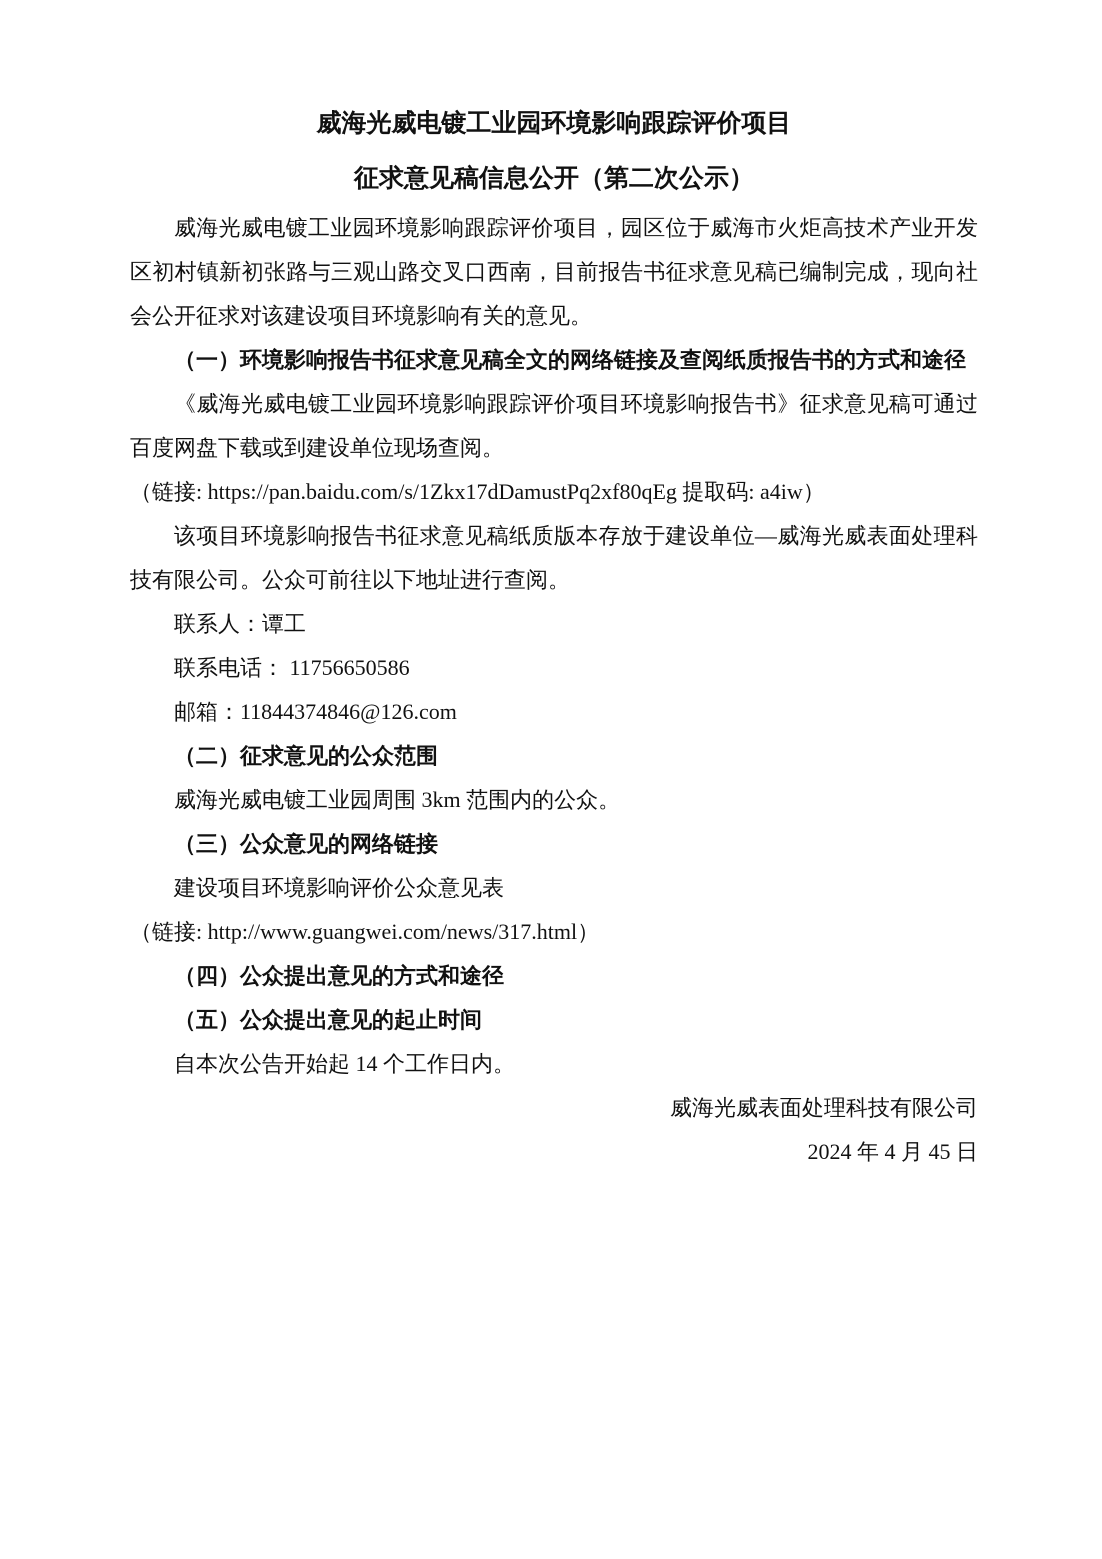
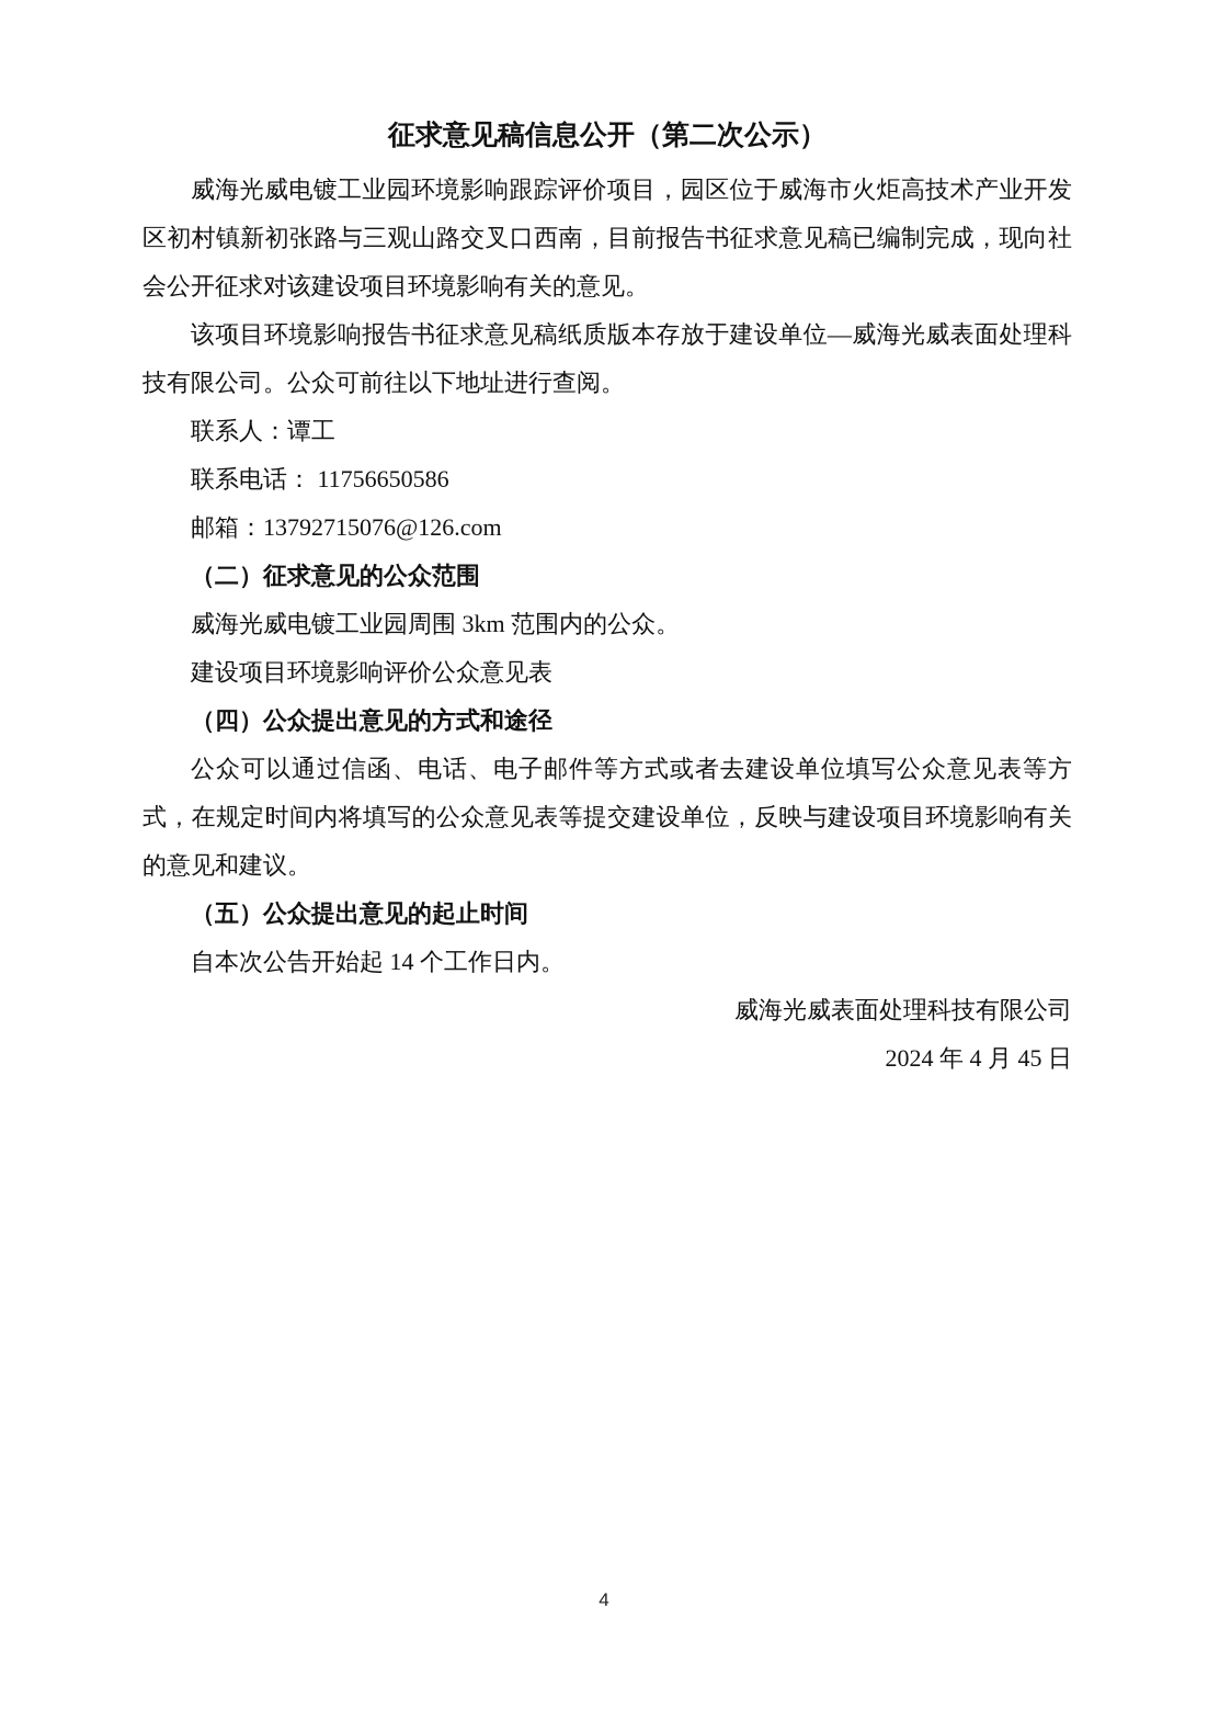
- 威海光威电镀工业园环境影响跟踪评价项目
  征求意见稿信息公开（第二次公示）
  威海光威电镀工业园环境影响跟踪评价项目，园区位于威海市火炬高技术产业开发区初村镇新初张路与三观山路交叉口西南，目前报告书征求意见稿已编制完成，现向社会公开征求对该建设项目环境影响有关的意见。
- （一）环境影响报告书征求意见稿全文的网络链接及查阅纸质报告书的方式和途径
- 《威海光威电镀工业园环境影响跟踪评价项目环境影响报告书》征求意见稿可通过百度网盘下载或到建设单位现场查阅。
- （链接: https://pan.baidu.com/s/1Zkx17dDamustPq2xf80qEg 提取码: a4iw）
  该项目环境影响报告书征求意见稿纸质版本存放于建设单位—威海光威表面处理科技有限公司。公众可前往以下地址进行查阅。
  联系人：谭工
  联系电话： 11756650586
- 邮箱：11844374846@126.com
+ 邮箱：13792715076@126.com
  （二）征求意见的公众范围
  威海光威电镀工业园周围 3km 范围内的公众。
- （三）公众意见的网络链接
  建设项目环境影响评价公众意见表
- （链接: http://www.guangwei.com/news/317.html）
  （四）公众提出意见的方式和途径
+ 公众可以通过信函、电话、电子邮件等方式或者去建设单位填写公众意见表等方式，在规定时间内将填写的公众意见表等提交建设单位，反映与建设项目环境影响有关的意见和建议。
  （五）公众提出意见的起止时间
  自本次公告开始起 14 个工作日内。
  威海光威表面处理科技有限公司
  2024 年 4 月 45 日
+ 4
